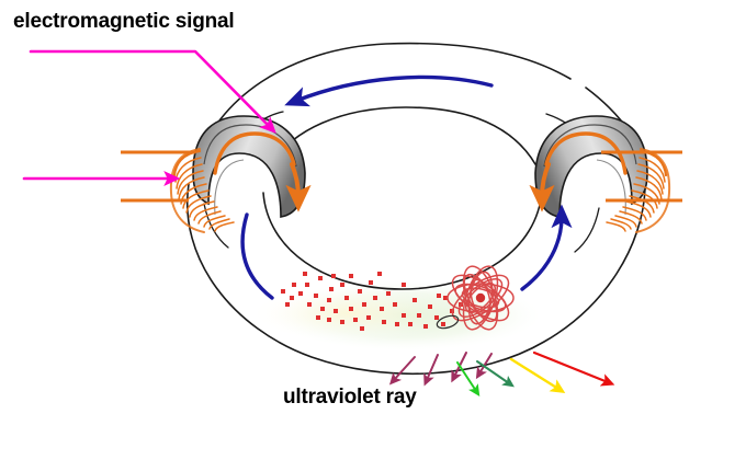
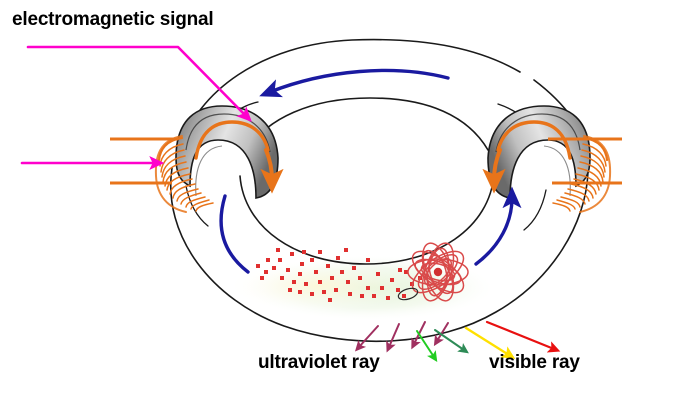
  electromagnetic signal
  ultraviolet ray
+ visible ray
